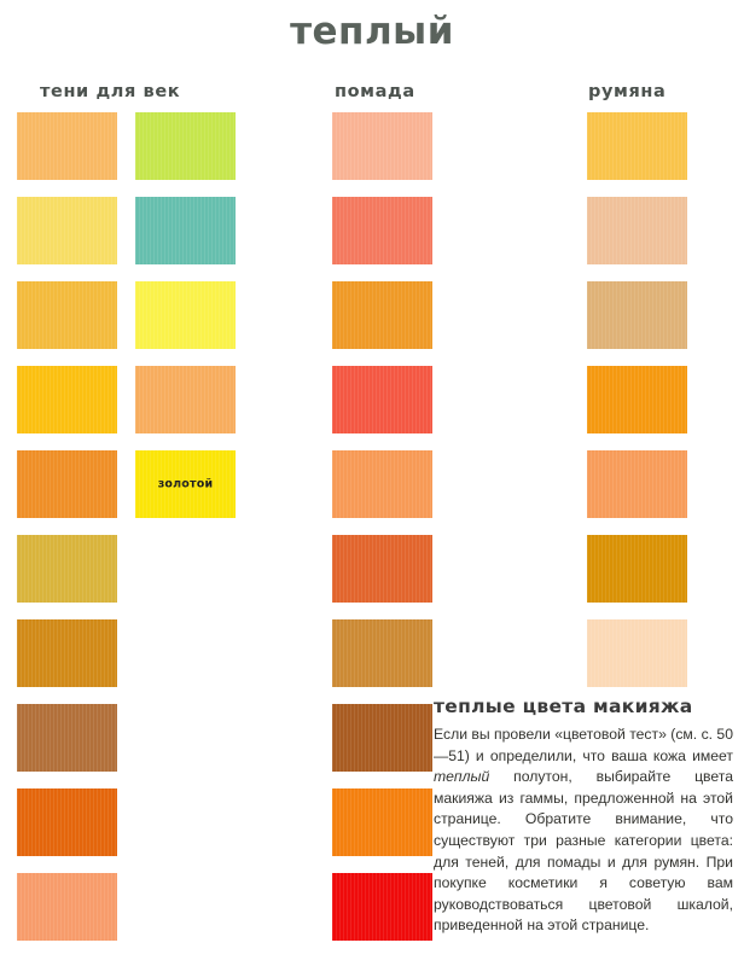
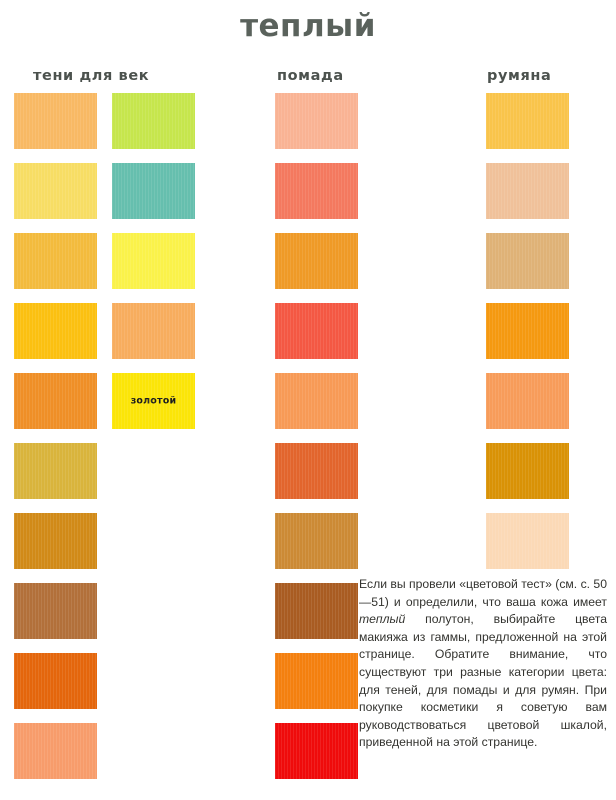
  теплый
  тени для век
  помада
  румяна
- теплые цвета макияжа
  Если вы провели «цветовой тест» (см. с. 50—51) и определили, что ваша кожа имеет теплый полутон, выбирайте цвета макияжа из гаммы, предложенной на этой странице. Обратите внимание, что существуют три разные категории цвета: для теней, для помады и для румян. При покупке косметики я советую вам руководствоваться цветовой шкалой, приведенной на этой странице.
